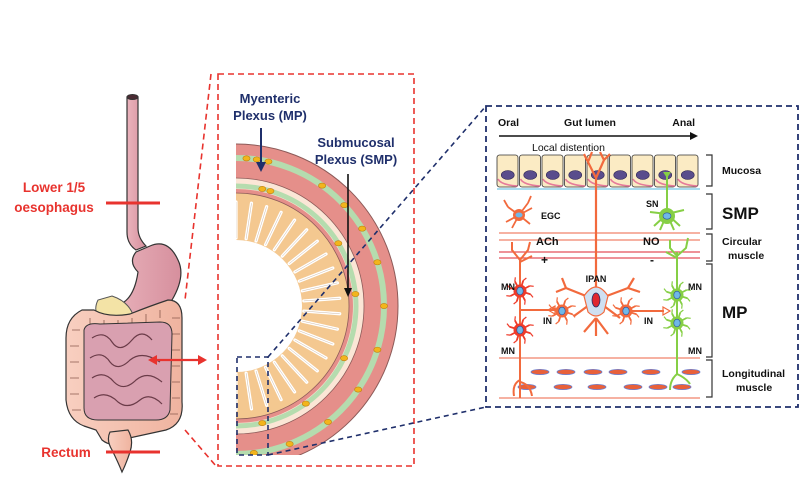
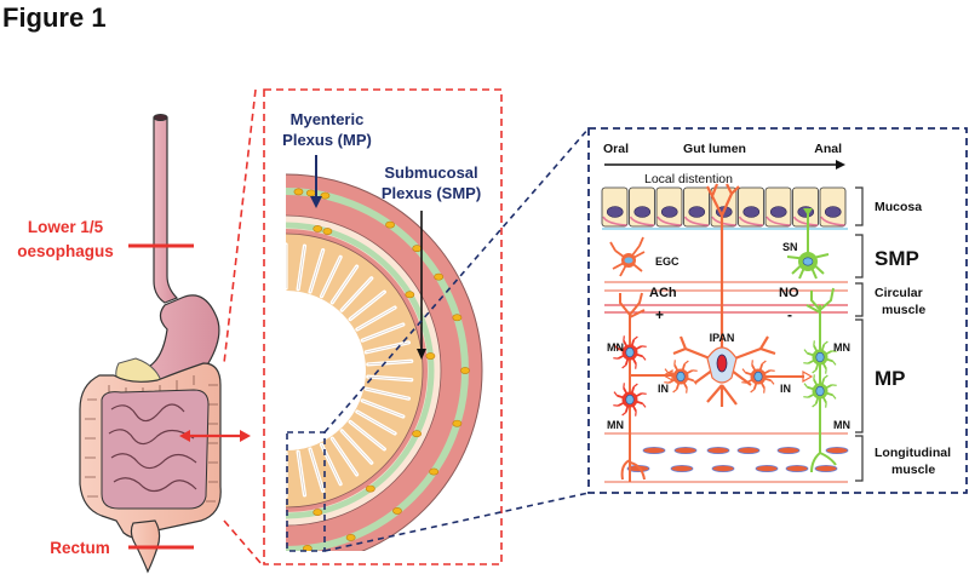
+ Figure 1
  Lower 1/5
  oesophagus
  Rectum
  Myenteric
  Plexus (MP)
  Submucosal
  Plexus (SMP)
  Oral
  Gut lumen
  Anal
  Local distention
  EGC
  SN
  ACh
  NO
  +
  -
  MN
  MN
  MN
  MN
  IN
  IN
  IPAN
  Mucosa
  SMP
  Circular
  muscle
  MP
  Longitudinal
  muscle
